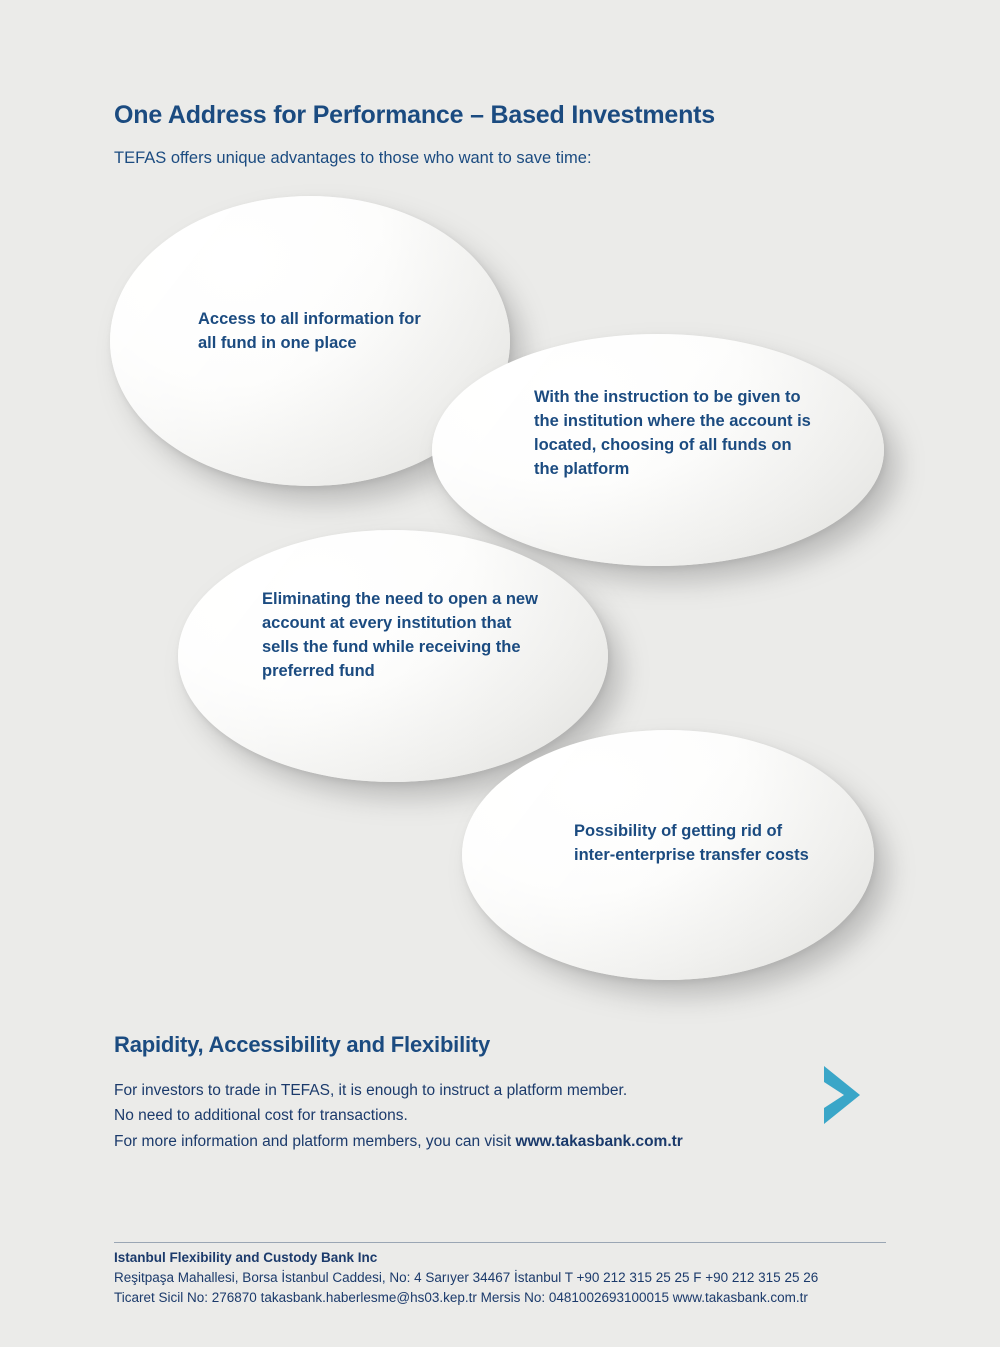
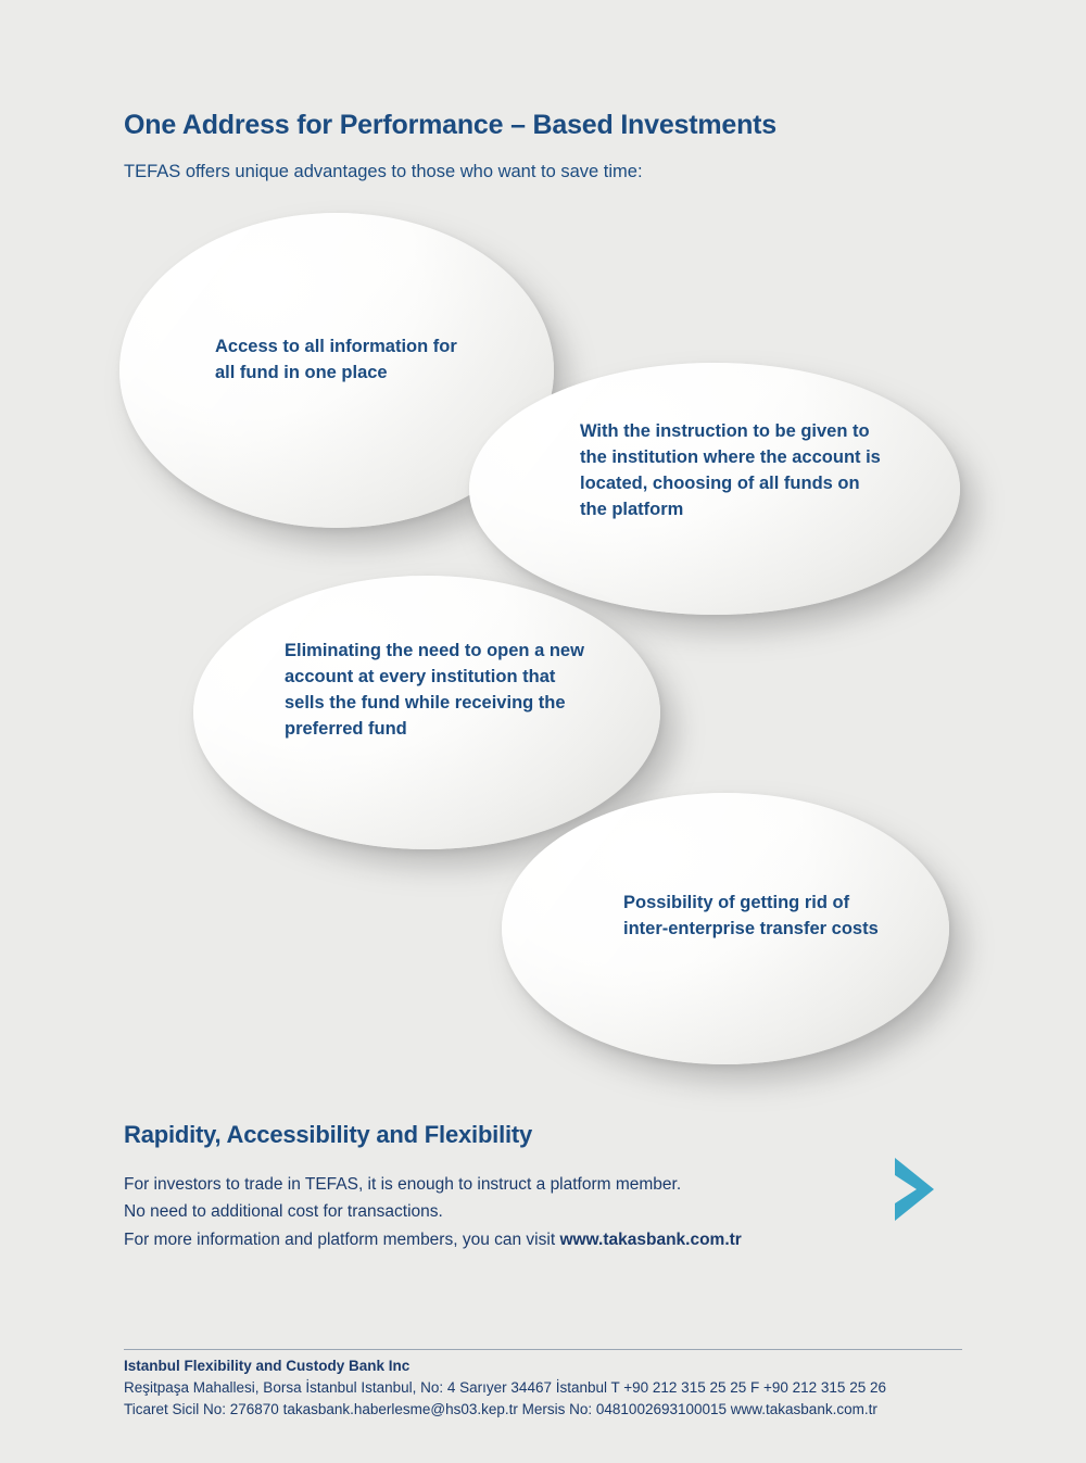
  One Address for Performance – Based Investments
  TEFAS offers unique advantages to those who want to save time:
  Access to all information for all fund in one place
  With the instruction to be given to the institution where the account is located, choosing of all funds on the platform
  Eliminating the need to open a new account at every institution that sells the fund while receiving the preferred fund
  Possibility of getting rid of inter-enterprise transfer costs
  Rapidity, Accessibility and Flexibility
  For investors to trade in TEFAS, it is enough to instruct a platform member.
  No need to additional cost for transactions.
  For more information and platform members, you can visit www.takasbank.com.tr
  Istanbul Flexibility and Custody Bank Inc
- Reşitpaşa Mahallesi, Borsa İstanbul Caddesi, No: 4 Sarıyer 34467 İstanbul T +90 212 315 25 25 F +90 212 315 25 26
+ Reşitpaşa Mahallesi, Borsa İstanbul Istanbul, No: 4 Sarıyer 34467 İstanbul T +90 212 315 25 25 F +90 212 315 25 26
  Ticaret Sicil No: 276870 takasbank.haberlesme@hs03.kep.tr Mersis No: 0481002693100015 www.takasbank.com.tr
